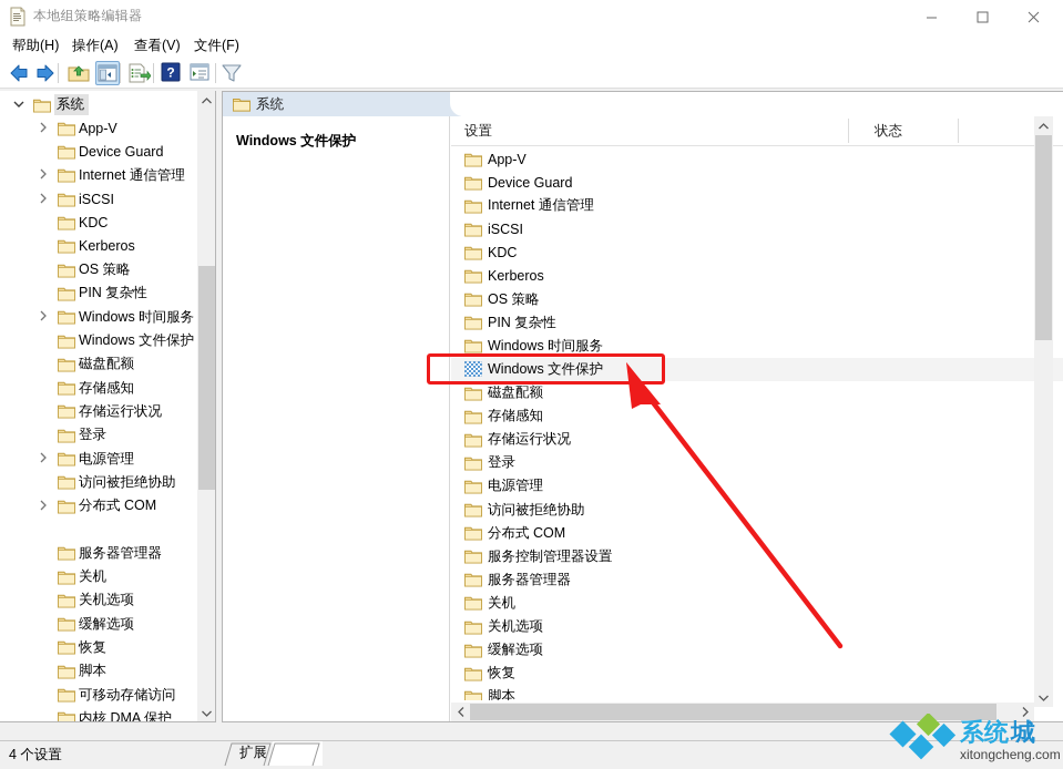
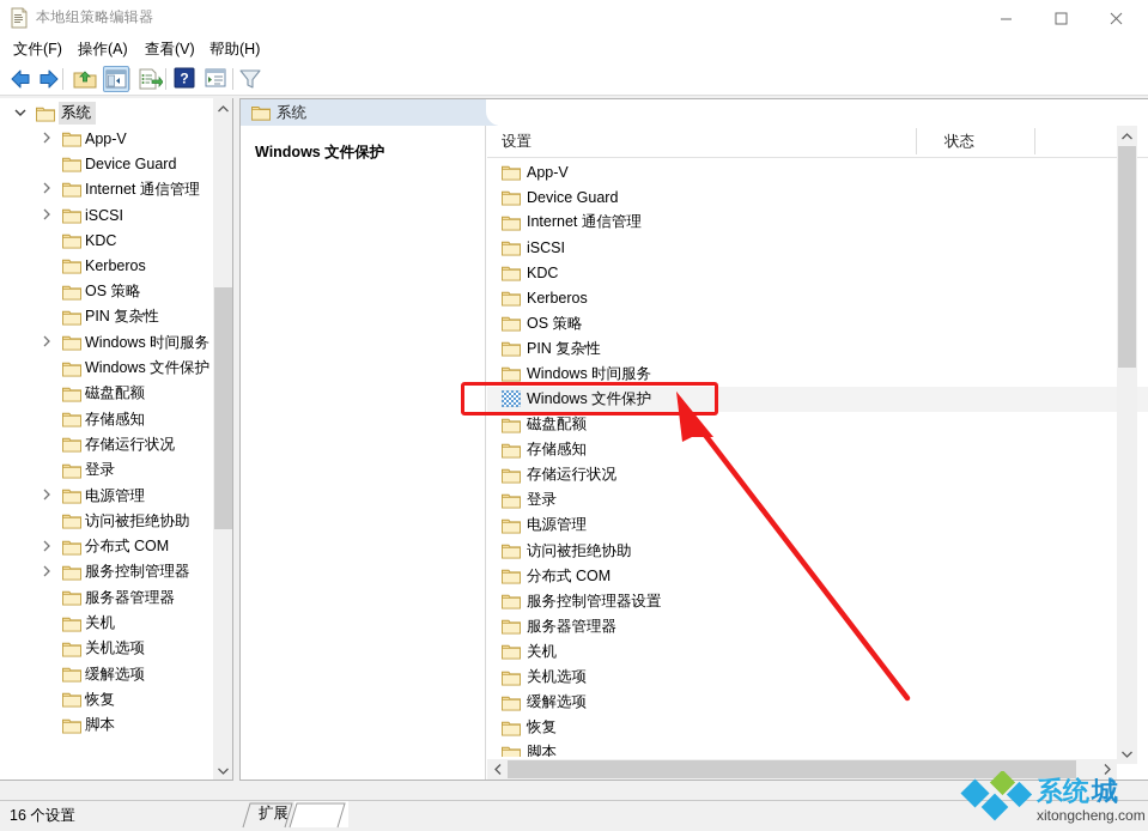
  本地组策略编辑器
- 帮助(H)
+ 文件(F)
  操作(A)
  查看(V)
- 文件(F)
+ 帮助(H)
  ?
  系统
  App-V
  Device Guard
  Internet 通信管理
  iSCSI
  KDC
  Kerberos
  OS 策略
  PIN 复杂性
  Windows 时间服务
  Windows 文件保护
  磁盘配额
  存储感知
  存储运行状况
  登录
  电源管理
  访问被拒绝协助
  分布式 COM
+ 服务控制管理器
  服务器管理器
  关机
  关机选项
  缓解选项
  恢复
  脚本
- 可移动存储访问
- 内核 DMA 保护
  系统
  Windows 文件保护
  设置
  状态
  App-V
  Device Guard
  Internet 通信管理
  iSCSI
  KDC
  Kerberos
  OS 策略
  PIN 复杂性
  Windows 时间服务
  Windows 文件保护
  磁盘配额
  存储感知
  存储运行状况
  登录
  电源管理
  访问被拒绝协助
  分布式 COM
  服务控制管理器设置
  服务器管理器
  关机
  关机选项
  缓解选项
  恢复
  脚本
  扩展
- 4 个设置
+ 16 个设置
  系统
  城
  xitongcheng.com
